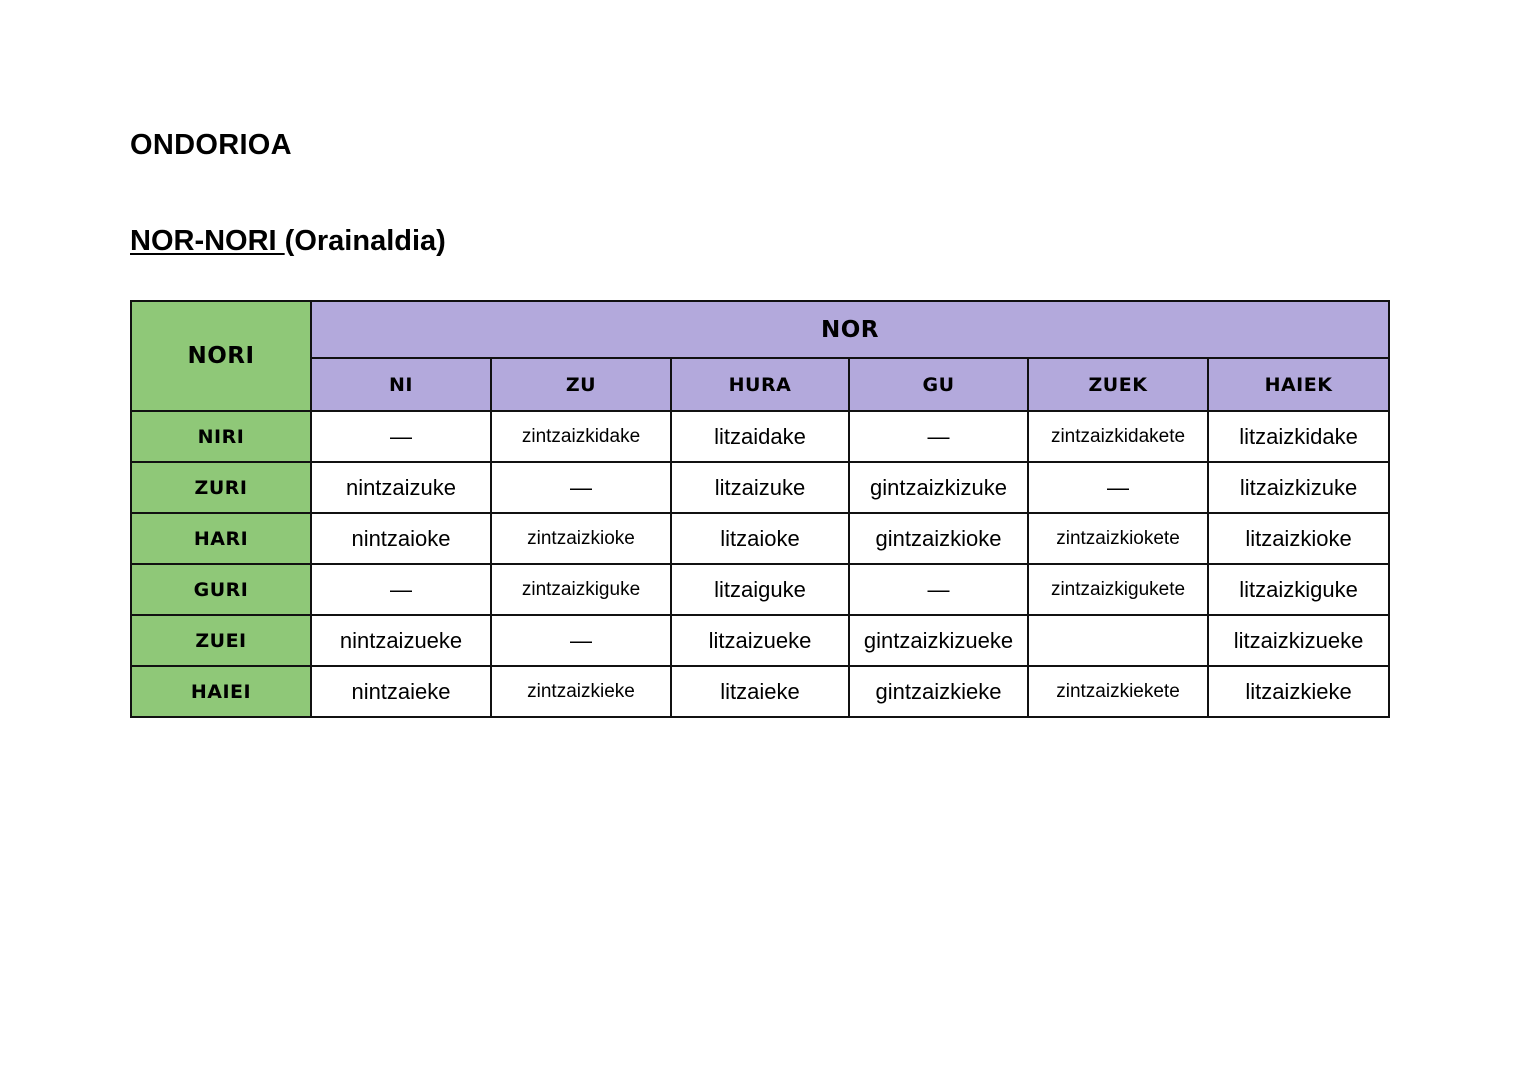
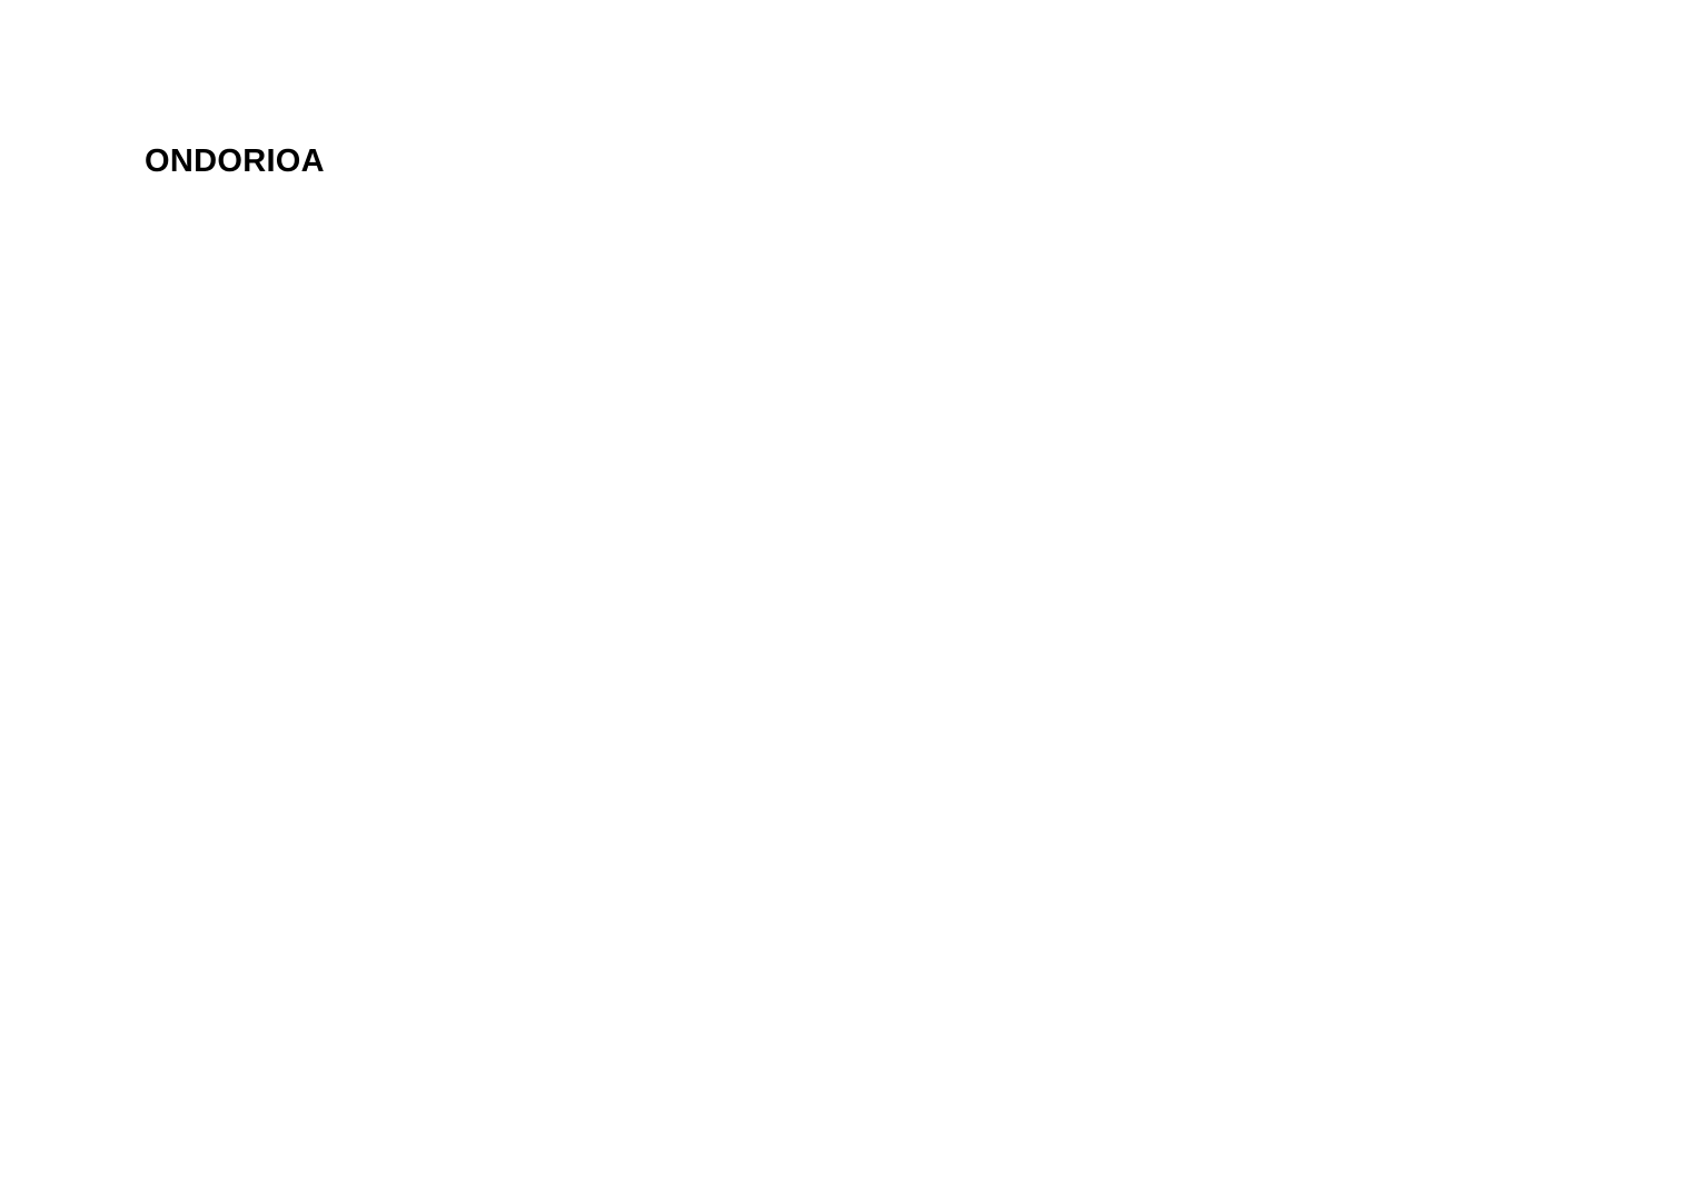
  ONDORIOA
- NOR-NORI (Orainaldia)
- NORI	NOR
- NI	ZU	HURA	GU	ZUEK	HAIEK
- NIRI	—	zintzaizkidake	litzaidake	—	zintzaizkidakete	litzaizkidake
- ZURI	nintzaizuke	—	litzaizuke	gintzaizkizuke	—	litzaizkizuke
- HARI	nintzaioke	zintzaizkioke	litzaioke	gintzaizkioke	zintzaizkiokete	litzaizkioke
- GURI	—	zintzaizkiguke	litzaiguke	—	zintzaizkigukete	litzaizkiguke
- ZUEI	nintzaizueke	—	litzaizueke	gintzaizkizueke		litzaizkizueke
- HAIEI	nintzaieke	zintzaizkieke	litzaieke	gintzaizkieke	zintzaizkiekete	litzaizkieke
